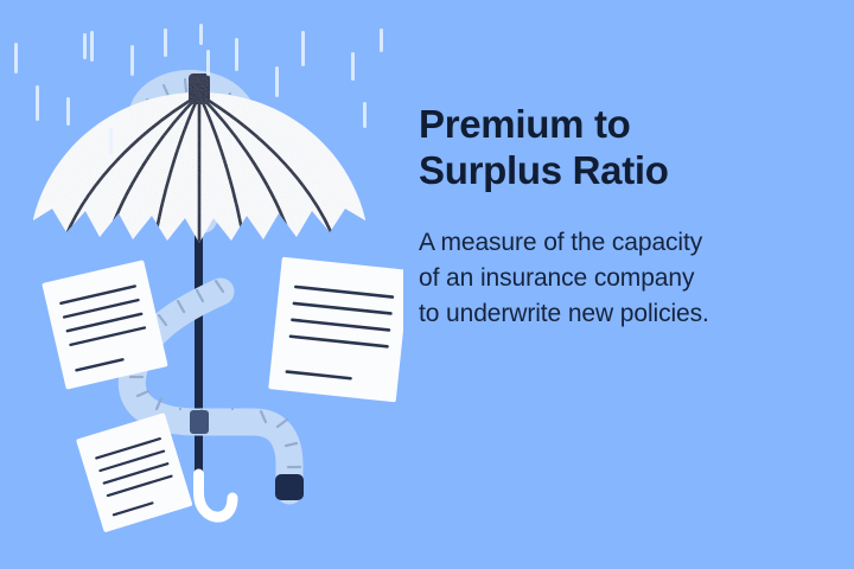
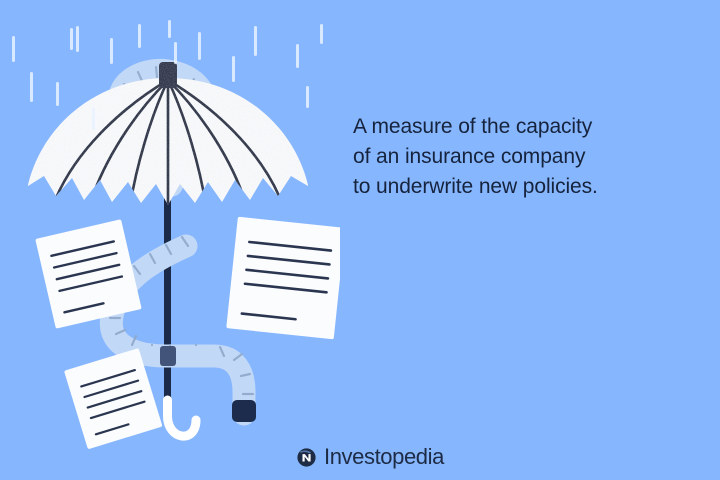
- Premium to
- Surplus Ratio
  A measure of the capacity
  of an insurance company
  to underwrite new policies.
+ Investopedia
